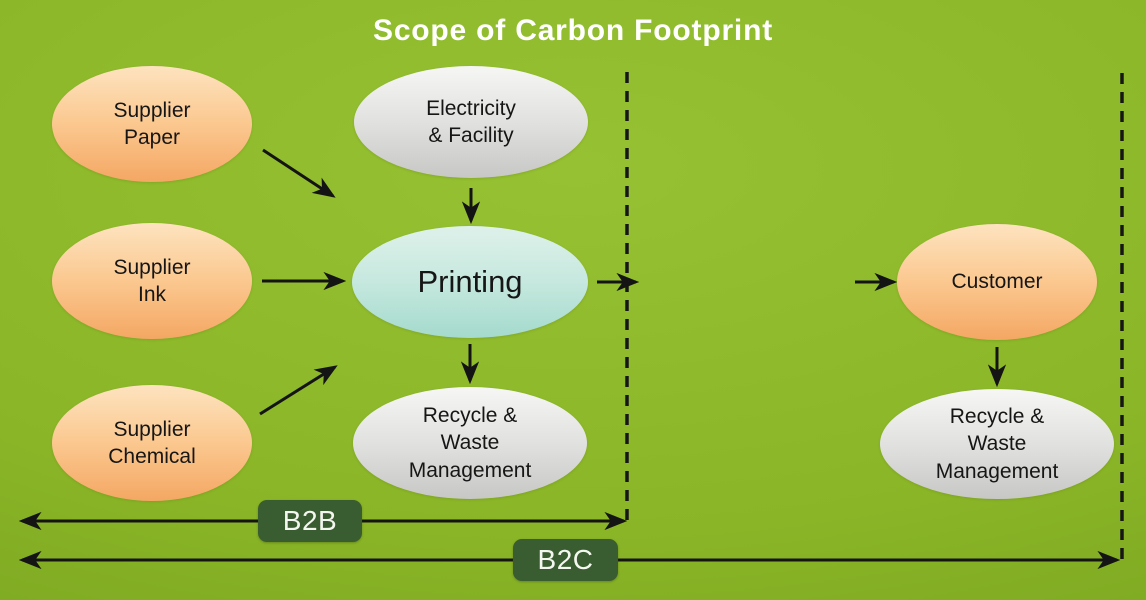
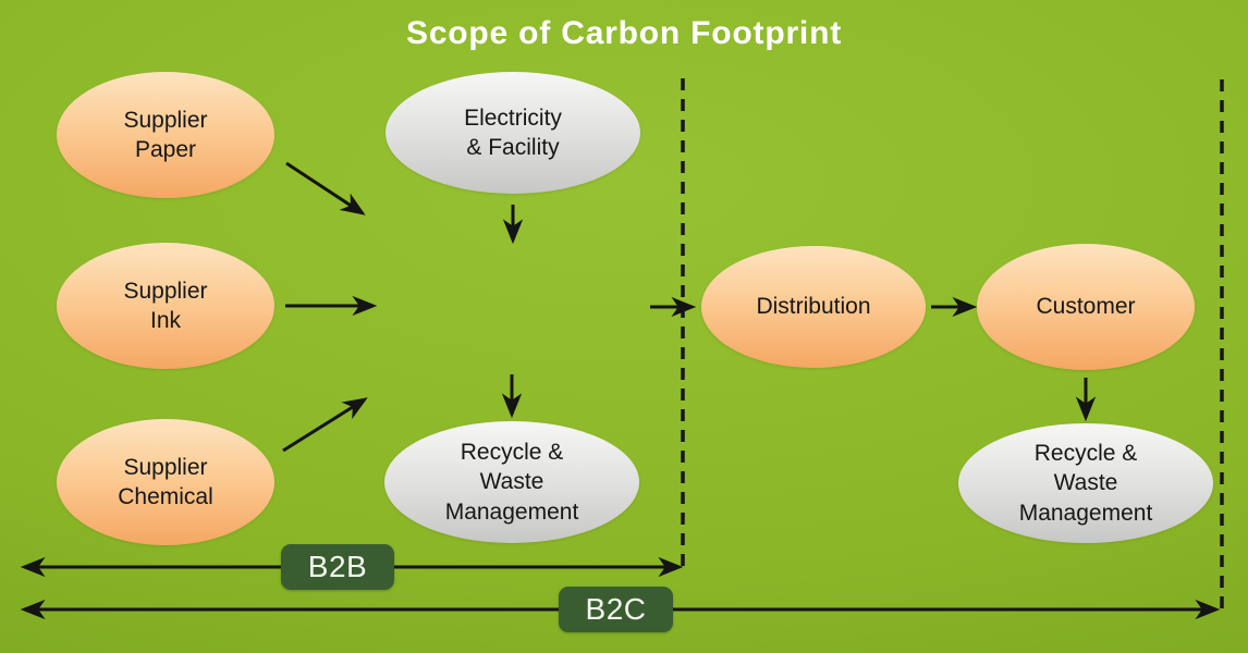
  Scope of Carbon Footprint
  Supplier
  Paper
  Electricity
  & Facility
  Supplier
  Ink
- Printing
  Supplier
  Chemical
  Recycle &
  Waste
  Management
+ Distribution
  Customer
  Recycle &
  Waste
  Management
  B2B
  B2C
